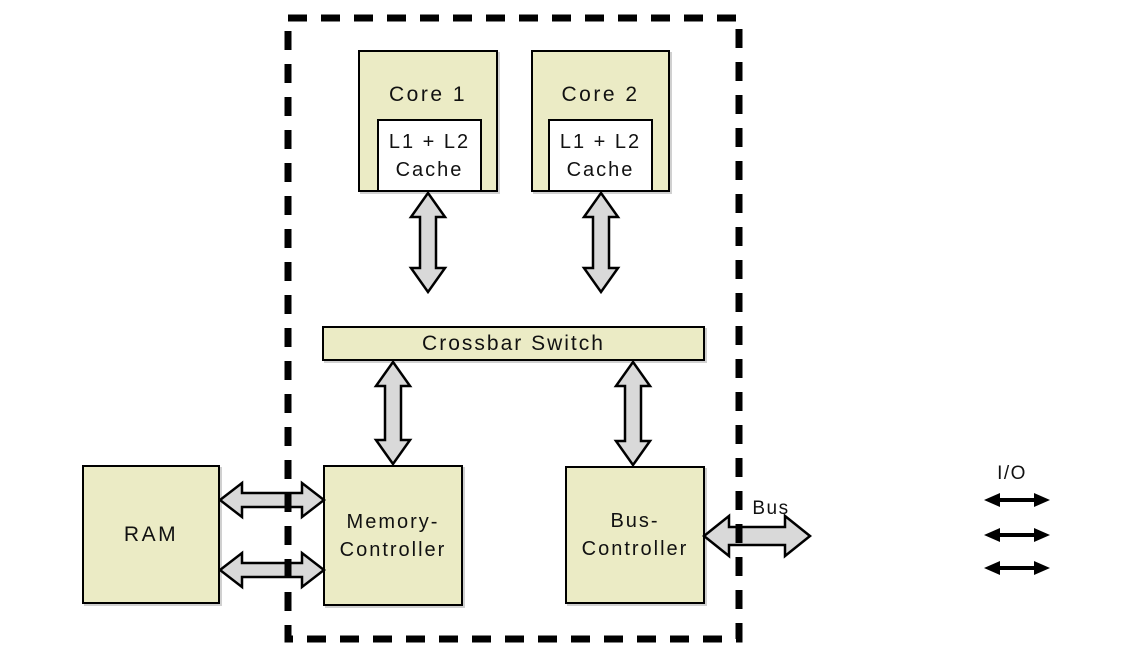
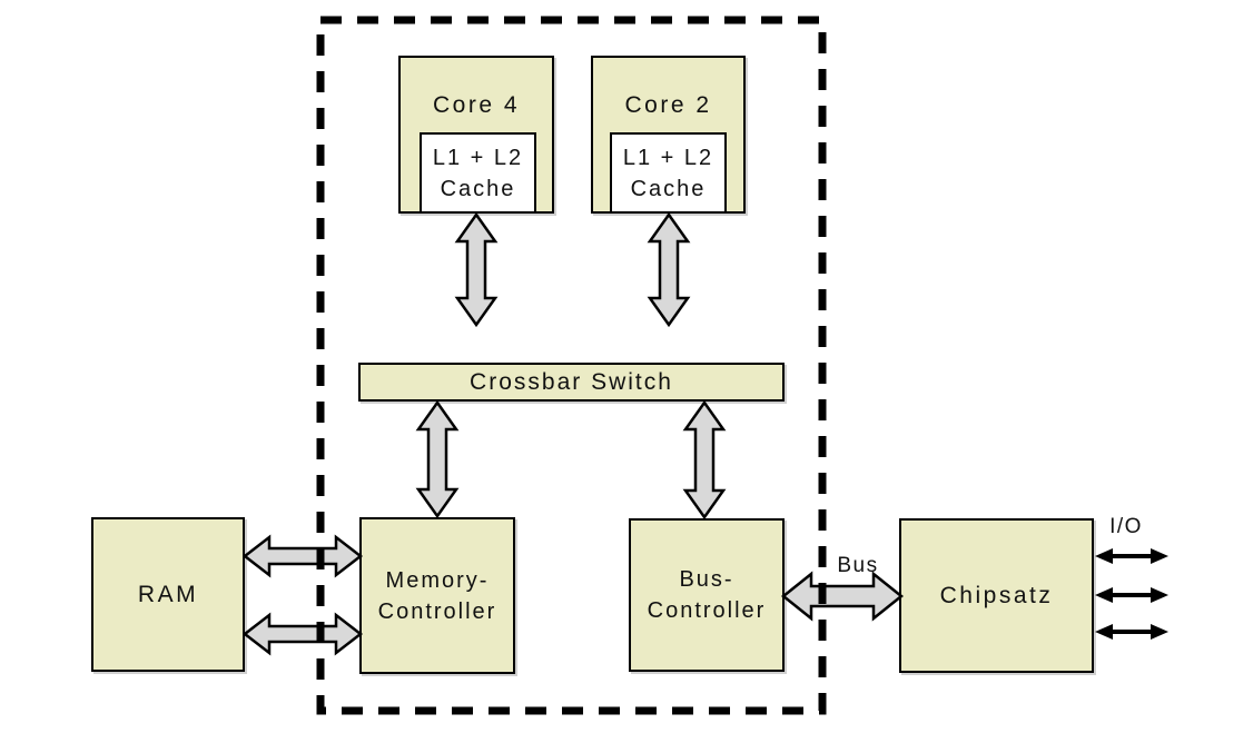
- Core 1
+ Core 4
  L1 + L2
  Cache
  Core 2
  L1 + L2
  Cache
  Crossbar Switch
  RAM
  Memory-
  Controller
  Bus-
  Controller
+ Chipsatz
  Bus
  I/O
